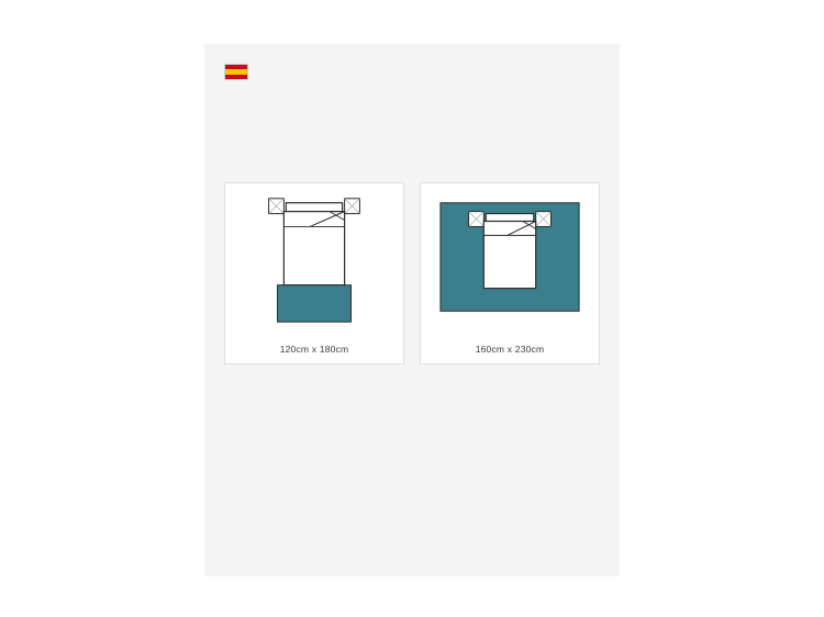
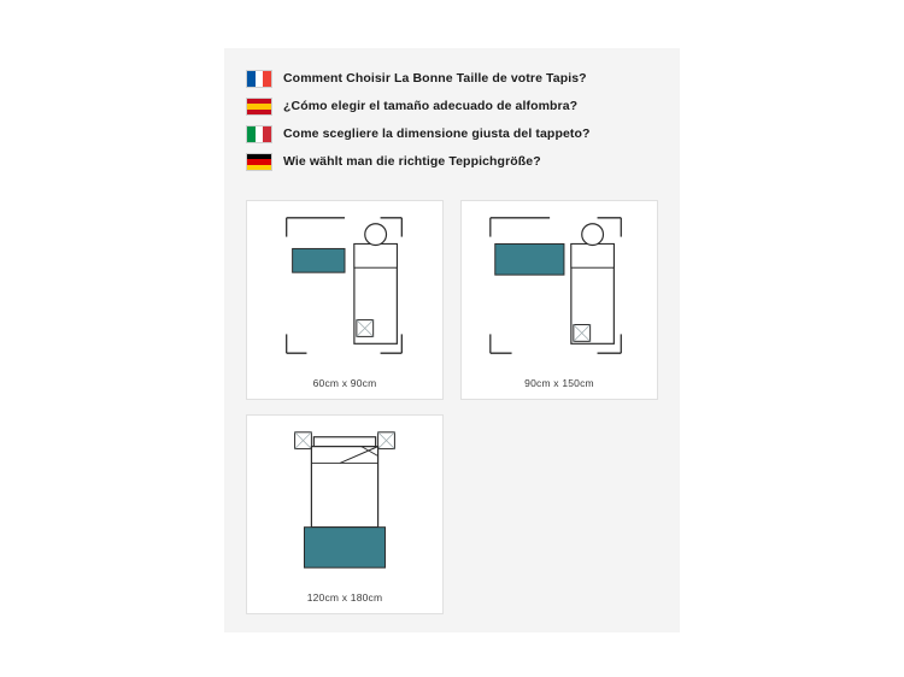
+ Comment Choisir La Bonne Taille de votre Tapis?
+ ¿Cómo elegir el tamaño adecuado de alfombra?
+ Come scegliere la dimensione giusta del tappeto?
+ Wie wählt man die richtige Teppichgröße?
+ 60cm x 90cm
+ 90cm x 150cm
  120cm x 180cm
- 160cm x 230cm
